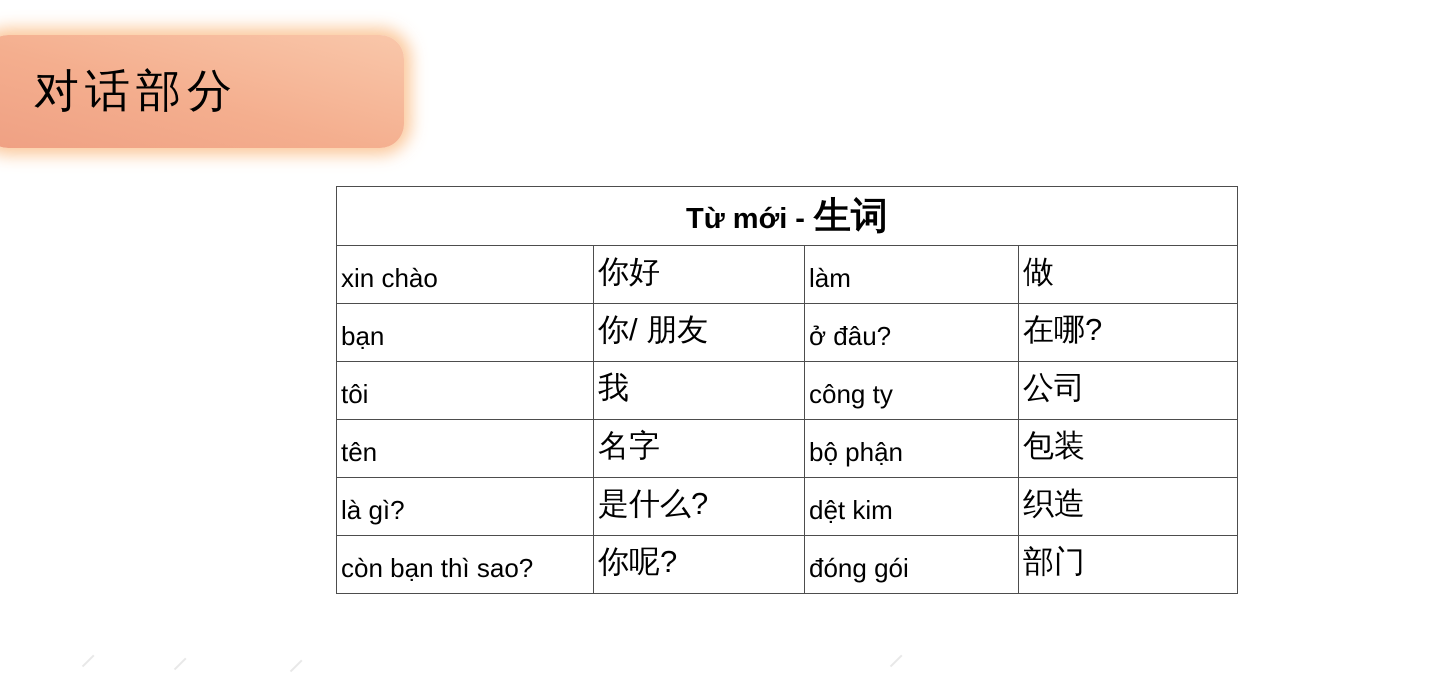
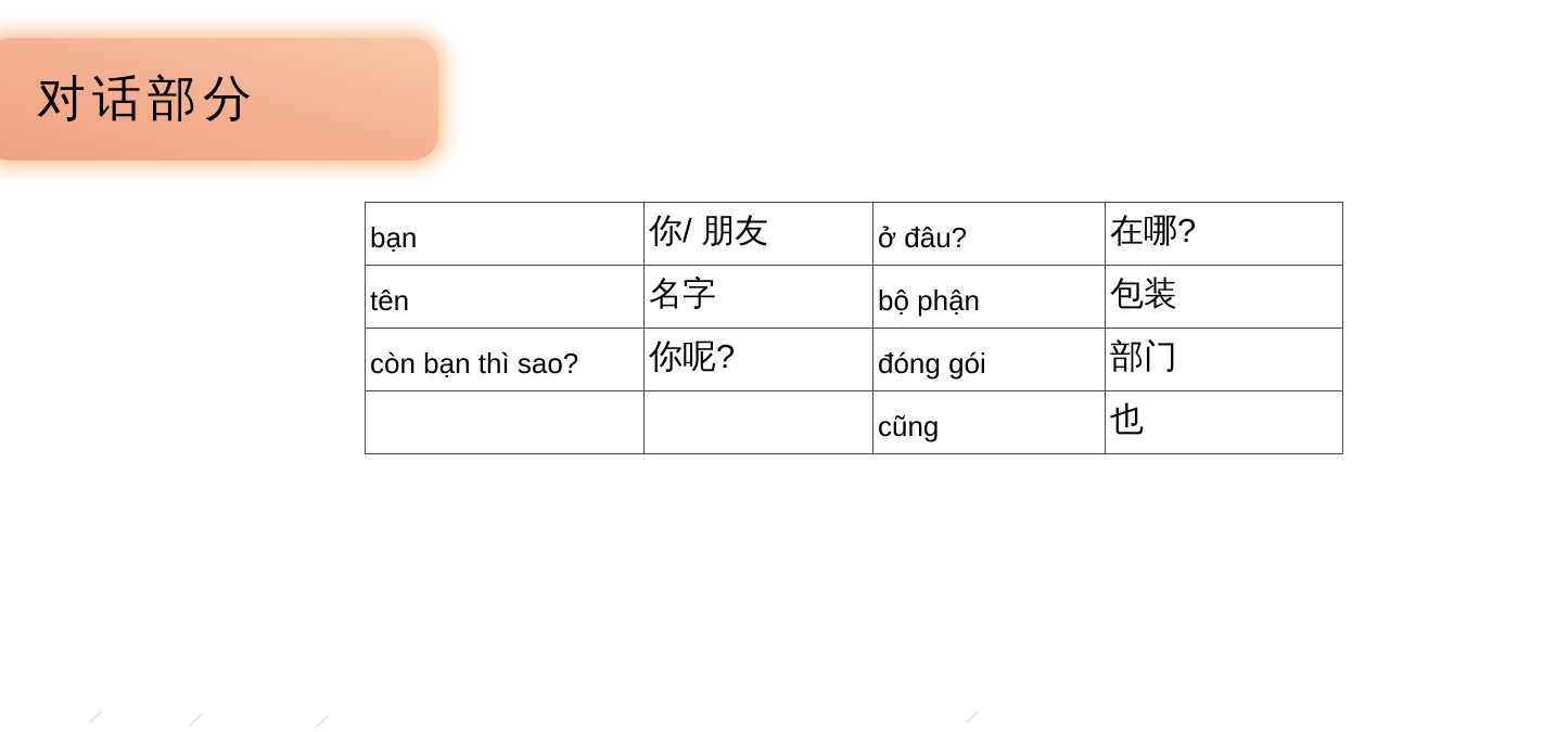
  对话部分
- Từ mới - 生词
- xin chào	你好	làm	做
  bạn	你/ 朋友	ở đâu?	在哪?
- tôi	我	công ty	公司
  tên	名字	bộ phận	包装
- là gì?	是什么?	dệt kim	织造
  còn bạn thì sao?	你呢?	đóng gói	部门
+ 		cũng	也
